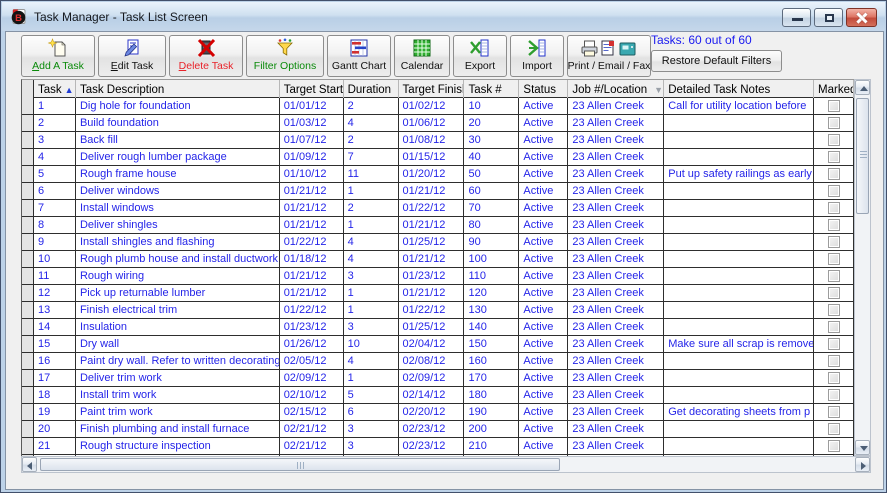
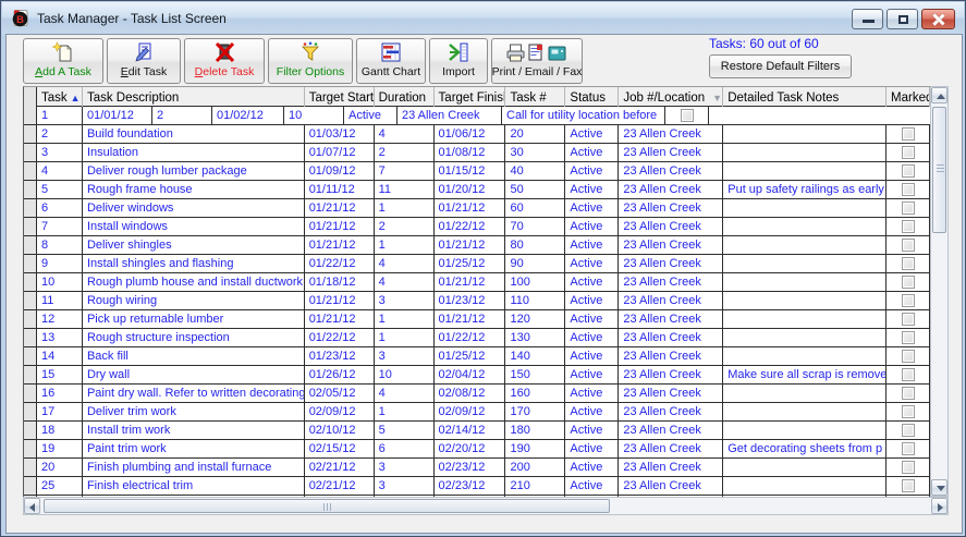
  B
  Task Manager - Task List Screen
  Add A Task
  Edit Task
  Delete Task
  Filter Options
  Gantt Chart
- Calendar
- Export
  Import
  Print / Email / Fax
  Tasks: 60 out of 60
  Restore Default Filters
  Task
  ▲
  Task Description
  Target Start
  Duration
  Target Finis
  Task #
  Status
  Job #/Location
  ▼
  Detailed Task Notes
  1
- Dig hole for foundation
  01/01/12
  2
  01/02/12
  10
  Active
  23 Allen Creek
  Call for utility location before
  2
  Build foundation
  01/03/12
  4
  01/06/12
  20
  Active
  23 Allen Creek
  3
- Back fill
+ Insulation
  01/07/12
  2
  01/08/12
  30
  Active
  23 Allen Creek
  4
  Deliver rough lumber package
  01/09/12
  7
  01/15/12
  40
  Active
  23 Allen Creek
  5
  Rough frame house
- 01/10/12
+ 01/11/12
  11
  01/20/12
  50
  Active
  23 Allen Creek
  Put up safety railings as early
  6
  Deliver windows
  01/21/12
  1
  01/21/12
  60
  Active
  23 Allen Creek
  7
  Install windows
  01/21/12
  2
  01/22/12
  70
  Active
  23 Allen Creek
  8
  Deliver shingles
  01/21/12
  1
  01/21/12
  80
  Active
  23 Allen Creek
  9
  Install shingles and flashing
  01/22/12
  4
  01/25/12
  90
  Active
  23 Allen Creek
  10
  Rough plumb house and install ductwork
  01/18/12
  4
  01/21/12
  100
  Active
  23 Allen Creek
  11
  Rough wiring
  01/21/12
  3
  01/23/12
  110
  Active
  23 Allen Creek
  12
  Pick up returnable lumber
  01/21/12
  1
  01/21/12
  120
  Active
  23 Allen Creek
  13
- Finish electrical trim
+ Rough structure inspection
  01/22/12
  1
  01/22/12
  130
  Active
  23 Allen Creek
  14
- Insulation
+ Back fill
  01/23/12
  3
  01/25/12
  140
  Active
  23 Allen Creek
  15
  Dry wall
  01/26/12
  10
  02/04/12
  150
  Active
  23 Allen Creek
  Make sure all scrap is remove
  16
  Paint dry wall. Refer to written decorating
  02/05/12
  4
  02/08/12
  160
  Active
  23 Allen Creek
  17
  Deliver trim work
  02/09/12
  1
  02/09/12
  170
  Active
  23 Allen Creek
  18
  Install trim work
  02/10/12
  5
  02/14/12
  180
  Active
  23 Allen Creek
  19
  Paint trim work
  02/15/12
  6
  02/20/12
  190
  Active
  23 Allen Creek
  Get decorating sheets from p
  20
  Finish plumbing and install furnace
  02/21/12
  3
  02/23/12
  200
  Active
  23 Allen Creek
- 21
+ 25
- Rough structure inspection
+ Finish electrical trim
  02/21/12
  3
  02/23/12
  210
  Active
  23 Allen Creek
